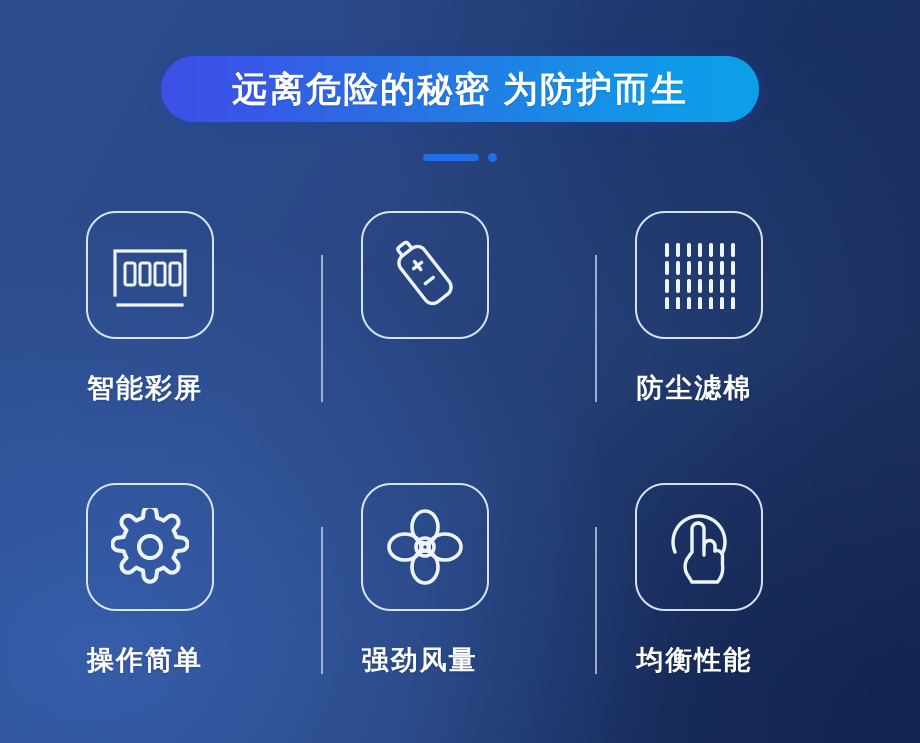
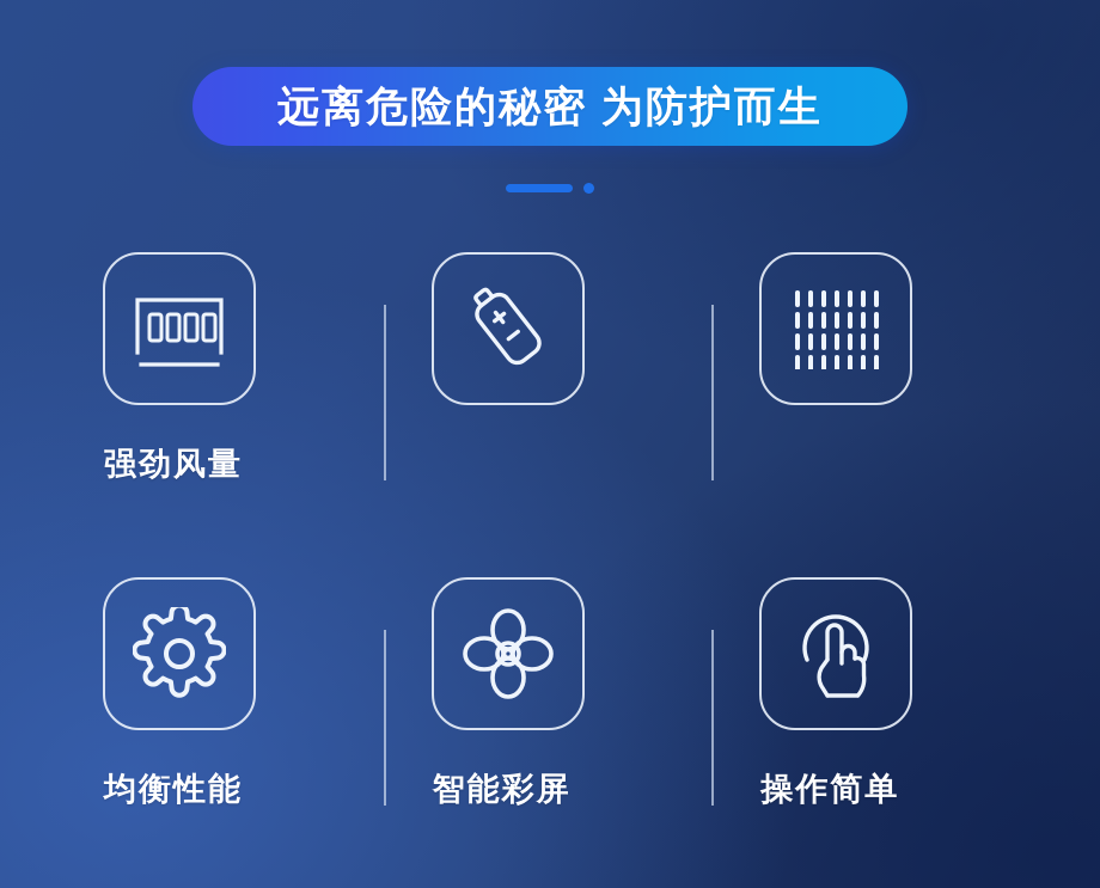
  远离危险的秘密 为防护而生
- 智能彩屏
+ 强劲风量
- 防尘滤棉
- 操作简单
+ 均衡性能
- 强劲风量
+ 智能彩屏
- 均衡性能
+ 操作简单
